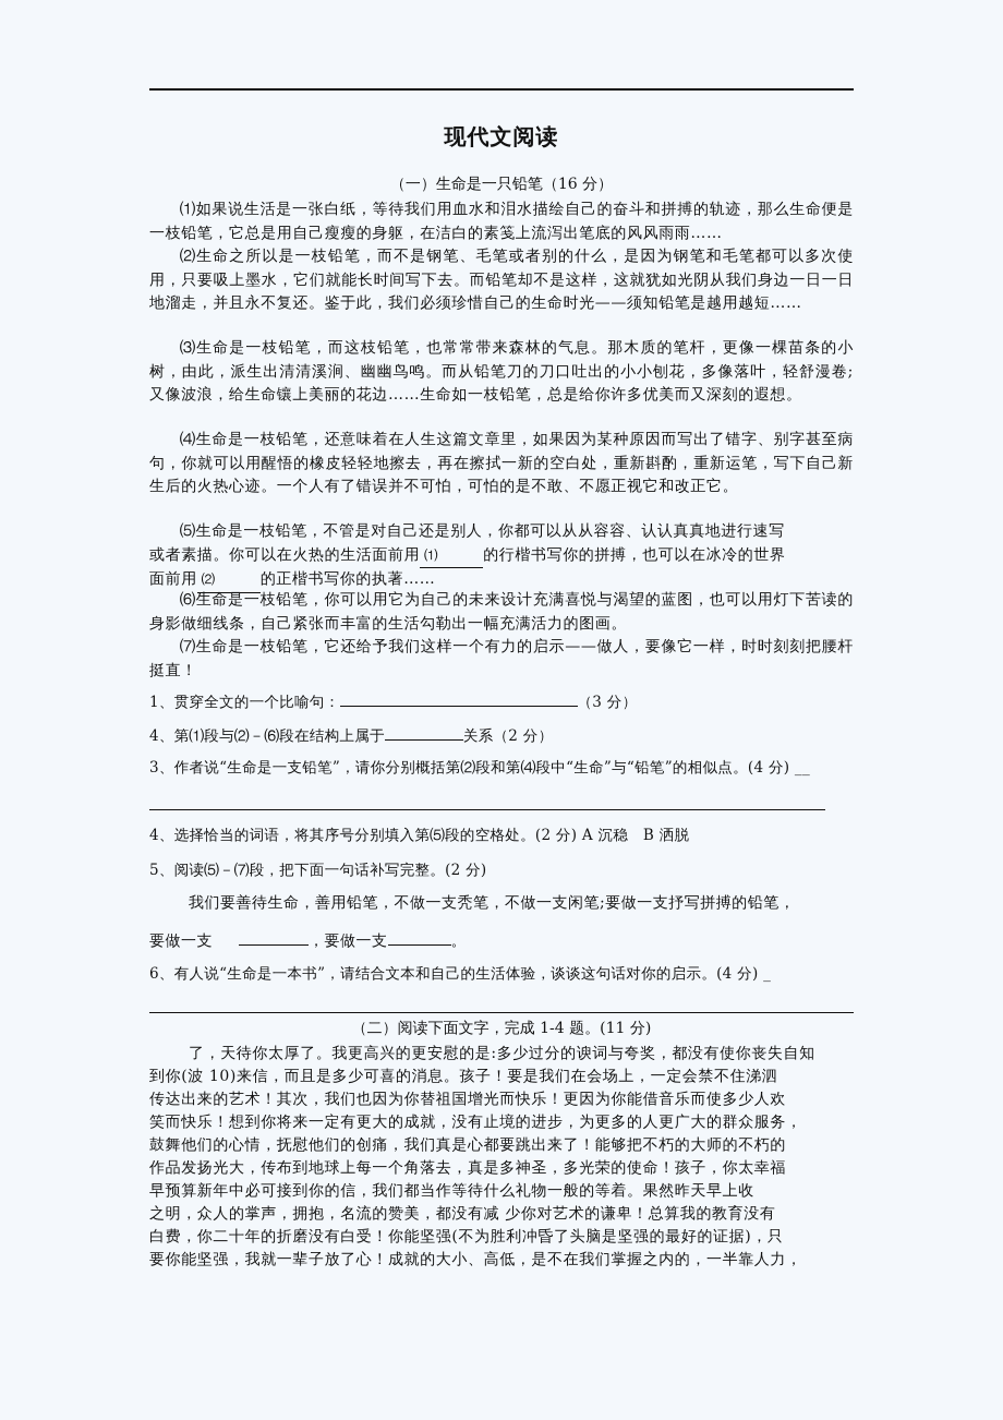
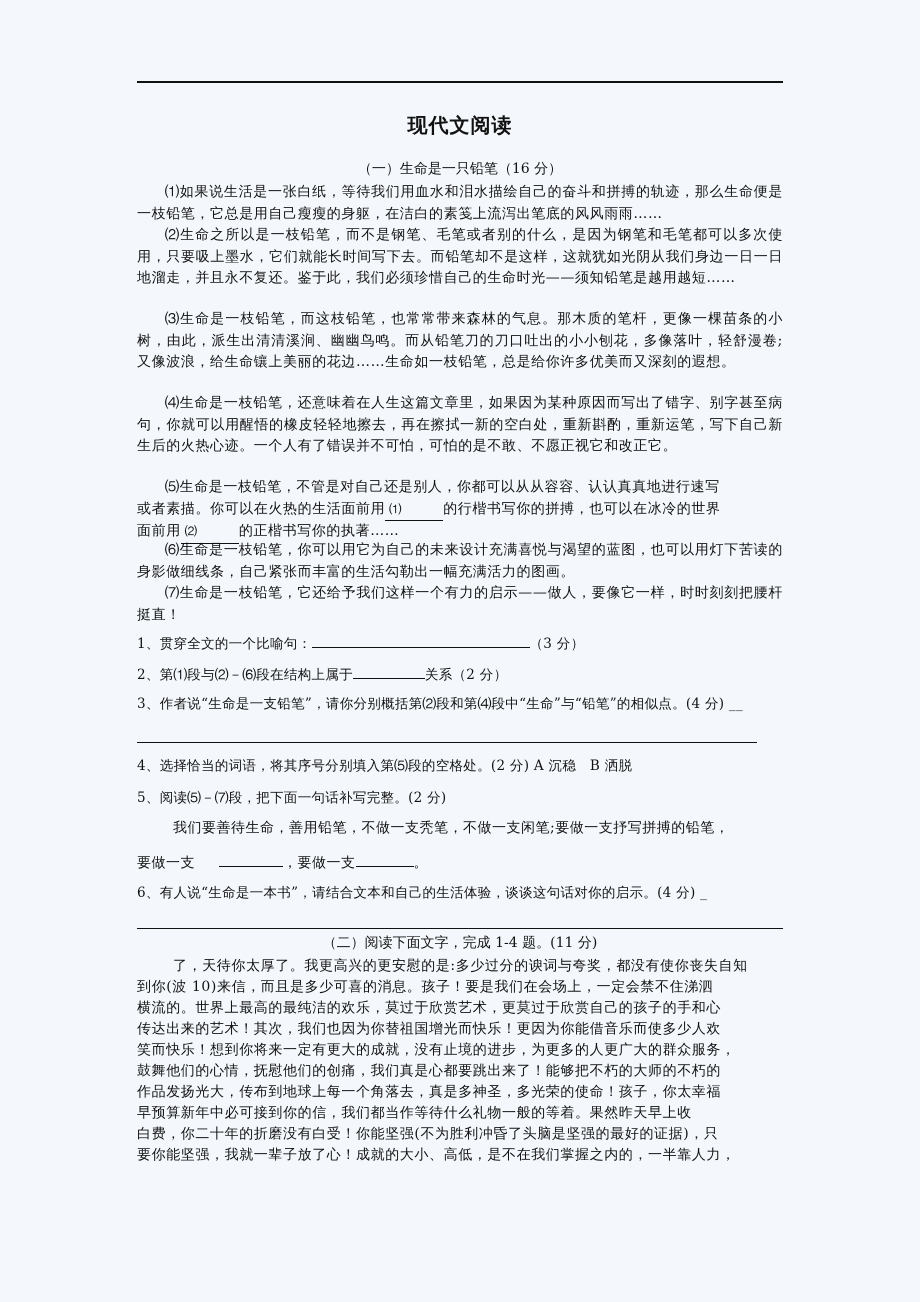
  现代文阅读
  （一）生命是一只铅笔（16 分）
  ⑴如果说生活是一张白纸，等待我们用血水和泪水描绘自己的奋斗和拼搏的轨迹，那么生命便是一枝铅笔，它总是用自己瘦瘦的身躯，在洁白的素笺上流泻出笔底的风风雨雨……
  ⑵生命之所以是一枝铅笔，而不是钢笔、毛笔或者别的什么，是因为钢笔和毛笔都可以多次使用，只要吸上墨水，它们就能长时间写下去。而铅笔却不是这样，这就犹如光阴从我们身边一日一日地溜走，并且永不复还。鉴于此，我们必须珍惜自己的生命时光——须知铅笔是越用越短……
  ⑶生命是一枝铅笔，而这枝铅笔，也常常带来森林的气息。那木质的笔杆，更像一棵苗条的小树，由此，派生出清清溪涧、幽幽鸟鸣。而从铅笔刀的刀口吐出的小小刨花，多像落叶，轻舒漫卷;又像波浪，给生命镶上美丽的花边……生命如一枝铅笔，总是给你许多优美而又深刻的遐想。
  ⑷生命是一枝铅笔，还意味着在人生这篇文章里，如果因为某种原因而写出了错字、别字甚至病句，你就可以用醒悟的橡皮轻轻地擦去，再在擦拭一新的空白处，重新斟酌，重新运笔，写下自己新生后的火热心迹。一个人有了错误并不可怕，可怕的是不敢、不愿正视它和改正它。
  ⑸生命是一枝铅笔，不管是对自己还是别人，你都可以从从容容、认认真真地进行速写
  或者素描。你可以在火热的生活面前用 ⑴ 的行楷书写你的拼搏，也可以在冰冷的世界
  面前用 ⑵ 的正楷书写你的执著……
  ⑹生命是一枝铅笔，你可以用它为自己的未来设计充满喜悦与渴望的蓝图，也可以用灯下苦读的身影做细线条，自己紧张而丰富的生活勾勒出一幅充满活力的图画。
  ⑺生命是一枝铅笔，它还给予我们这样一个有力的启示——做人，要像它一样，时时刻刻把腰杆挺直！
  1、贯穿全文的一个比喻句： （3 分）
- 4、第⑴段与⑵－⑹段在结构上属于 关系（2 分）
+ 2、第⑴段与⑵－⑹段在结构上属于 关系（2 分）
  3、作者说“生命是一支铅笔”，请你分别概括第⑵段和第⑷段中“生命”与“铅笔”的相似点。(4 分) __
  4、选择恰当的词语，将其序号分别填入第⑸段的空格处。(2 分) A 沉稳 B 洒脱
  5、阅读⑸－⑺段，把下面一句话补写完整。(2 分)
  我们要善待生命，善用铅笔，不做一支秃笔，不做一支闲笔;要做一支抒写拼搏的铅笔，
  要做一支 ，要做一支 。
  6、有人说“生命是一本书”，请结合文本和自己的生活体验，谈谈这句话对你的启示。(4 分) _
  （二）阅读下面文字，完成 1-4 题。(11 分)
  了，天待你太厚了。我更高兴的更安慰的是:多少过分的谀词与夸奖，都没有使你丧失自知
  到你(波 10)来信，而且是多少可喜的消息。孩子！要是我们在会场上，一定会禁不住涕泗
+ 横流的。世界上最高的最纯洁的欢乐，莫过于欣赏艺术，更莫过于欣赏自己的孩子的手和心
  传达出来的艺术！其次，我们也因为你替祖国增光而快乐！更因为你能借音乐而使多少人欢
  笑而快乐！想到你将来一定有更大的成就，没有止境的进步，为更多的人更广大的群众服务，
  鼓舞他们的心情，抚慰他们的创痛，我们真是心都要跳出来了！能够把不朽的大师的不朽的
  作品发扬光大，传布到地球上每一个角落去，真是多神圣，多光荣的使命！孩子，你太幸福
  早预算新年中必可接到你的信，我们都当作等待什么礼物一般的等着。果然昨天早上收
- 之明，众人的掌声，拥抱，名流的赞美，都没有减 少你对艺术的谦卑！总算我的教育没有
  白费，你二十年的折磨没有白受！你能坚强(不为胜利冲昏了头脑是坚强的最好的证据)，只
  要你能坚强，我就一辈子放了心！成就的大小、高低，是不在我们掌握之内的，一半靠人力，
